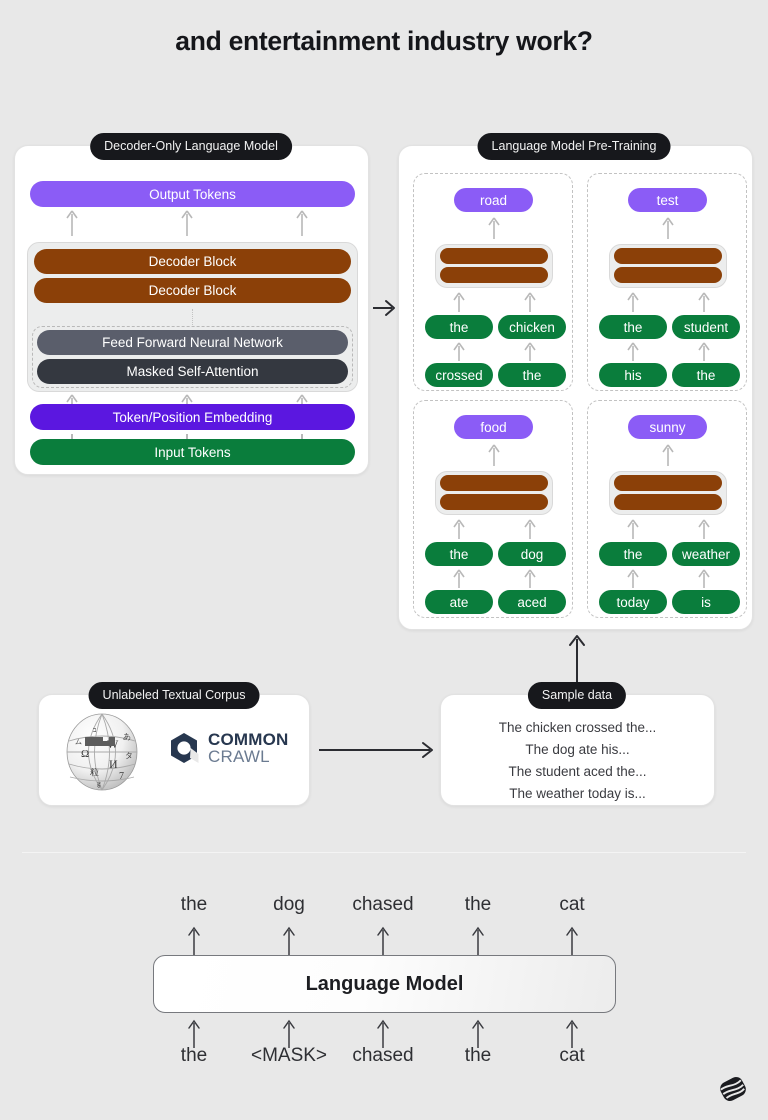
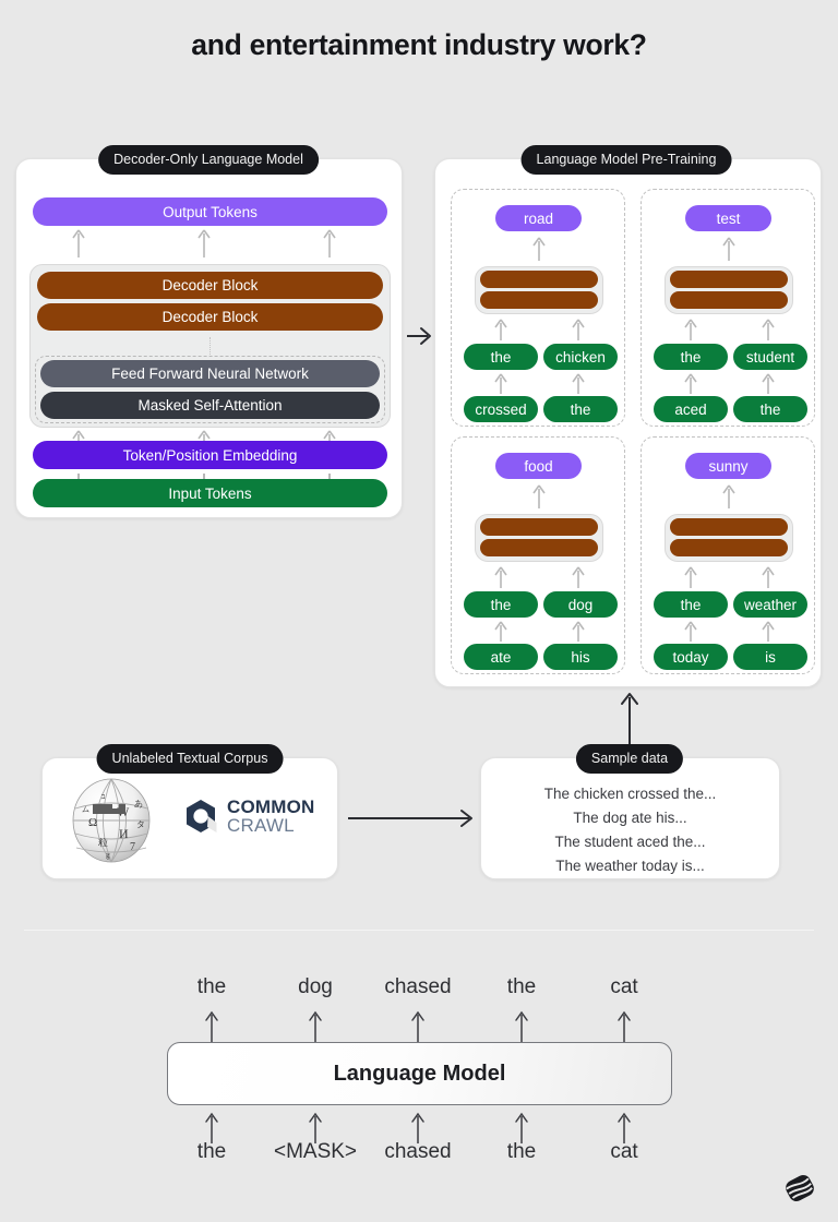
  and entertainment industry work?
  Decoder-Only Language Model
  Output Tokens
  Decoder Block
  Decoder Block
  Feed Forward Neural Network
  Masked Self-Attention
  Token/Position Embedding
  Input Tokens
  Language Model Pre-Training
  road
  the
  chicken
  crossed
  the
  test
  the
  student
- his
+ aced
  the
  food
  the
  dog
  ate
- aced
+ his
  sunny
  the
  weather
  today
  is
  Unlabeled Textual Corpus
  Ω
  И
  粒
  7
  あ
  ム
  ב
  ह
  タ
  COMMON
  CRAWL
  Sample data
  The chicken crossed the...
  The dog ate his...
  The student aced the...
  The weather today is...
  the
  dog
  chased
  the
  cat
  Language Model
  the
  <MASK>
  chased
  the
  cat
